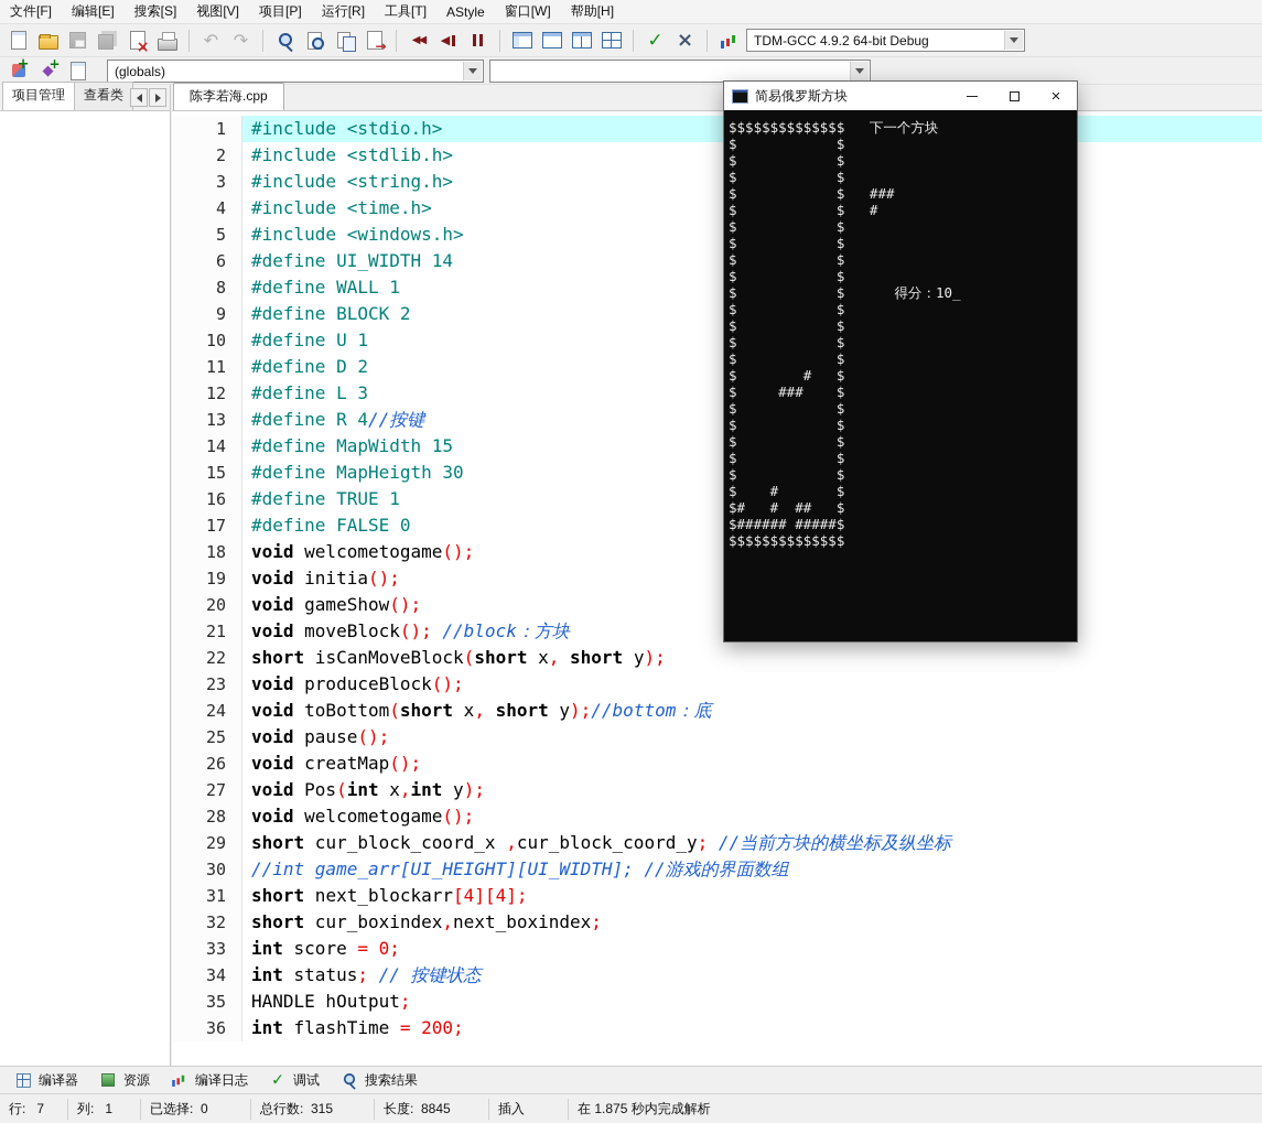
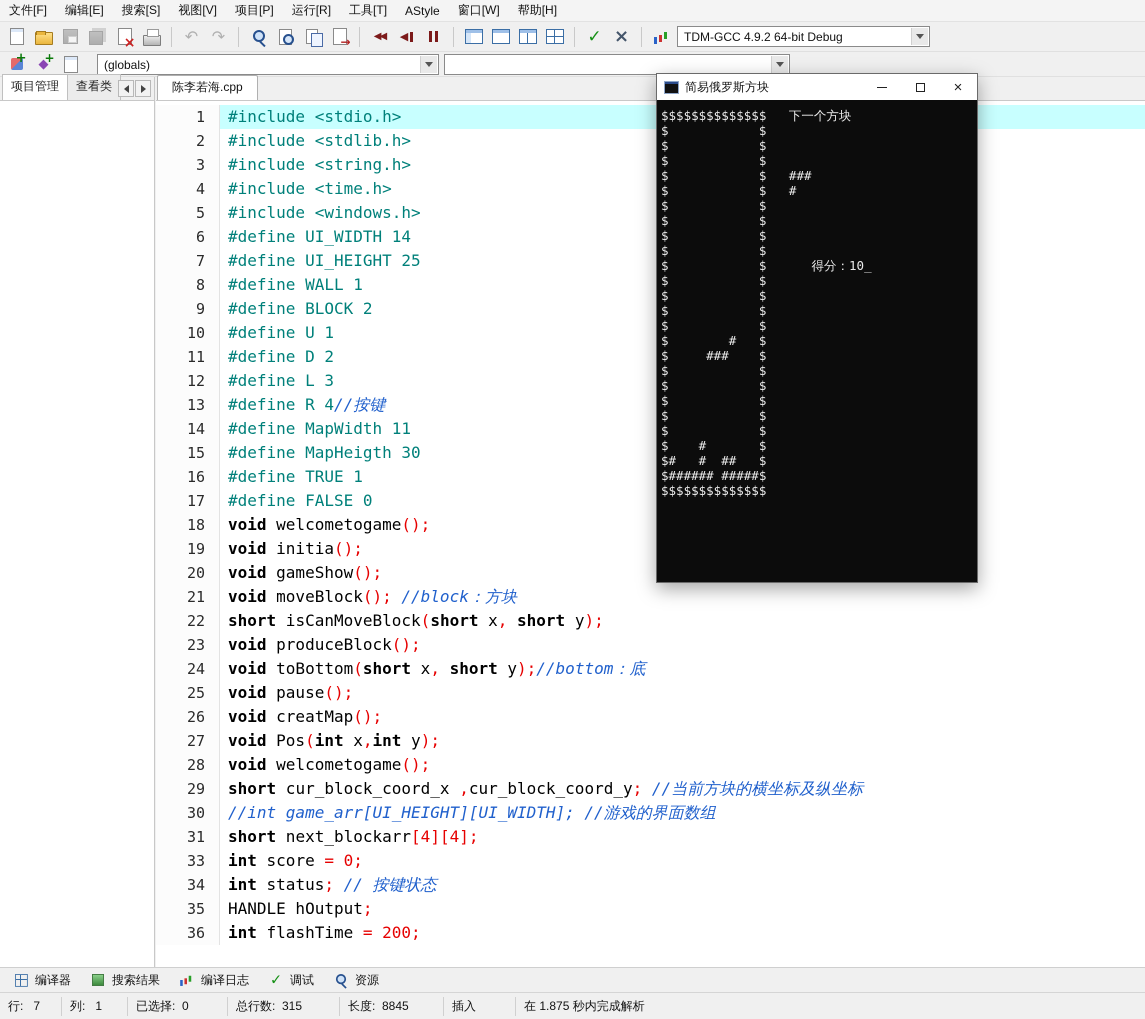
  文件[F]
  编辑[E]
  搜索[S]
  视图[V]
  项目[P]
  运行[R]
  工具[T]
  AStyle
  窗口[W]
  帮助[H]
  TDM-GCC 4.9.2 64-bit Debug
  (globals)
  项目管理
  查看类
  陈李若海.cpp
  1
  #include <stdio.h>
  2
  #include <stdlib.h>
  3
  #include <string.h>
  4
  #include <time.h>
  5
  #include <windows.h>
  6
  #define UI_WIDTH 14
+ 7
+ #define UI_HEIGHT 25
  8
  #define WALL 1
  9
  #define BLOCK 2
  10
  #define U 1
  11
  #define D 2
  12
  #define L 3
  13
  #define R 4//按键
  14
- #define MapWidth 15
+ #define MapWidth 11
  15
  #define MapHeigth 30
  16
  #define TRUE 1
  17
  #define FALSE 0
  18
  void welcometogame();
  19
  void initia();
  20
  void gameShow();
  21
  void moveBlock(); //block：方块
  22
  short isCanMoveBlock(short x, short y);
  23
  void produceBlock();
  24
  void toBottom(short x, short y);//bottom：底
  25
  void pause();
  26
  void creatMap();
  27
  void Pos(int x,int y);
  28
  void welcometogame();
  29
  short cur_block_coord_x ,cur_block_coord_y; //当前方块的横坐标及纵坐标
  30
  //int game_arr[UI_HEIGHT][UI_WIDTH]; //游戏的界面数组
  31
  short next_blockarr[4][4];
- 32
- short cur_boxindex,next_boxindex;
  33
  int score = 0;
  34
  int status; // 按键状态
  35
  HANDLE hOutput;
  36
  int flashTime = 200;
  编译器
- 资源
+ 搜索结果
  编译日志
  调试
- 搜索结果
+ 资源
  行: 7
  列: 1
  已选择: 0
  总行数: 315
  长度: 8845
  插入
  在 1.875 秒内完成解析
  简易俄罗斯方块
  ×
  $$$$$$$$$$$$$$ 下一个方块
  $ $
  $ $
  $ $
  $ $ ###
  $ $ #
  $ $
  $ $
  $ $
  $ $
  $ $ 得分：10_
  $ $
  $ $
  $ $
  $ $
  $ # $
  $ ### $
  $ $
  $ $
  $ $
  $ $
  $ $
  $ # $
  $# # ## $
  $###### #####$
  $$$$$$$$$$$$$$
